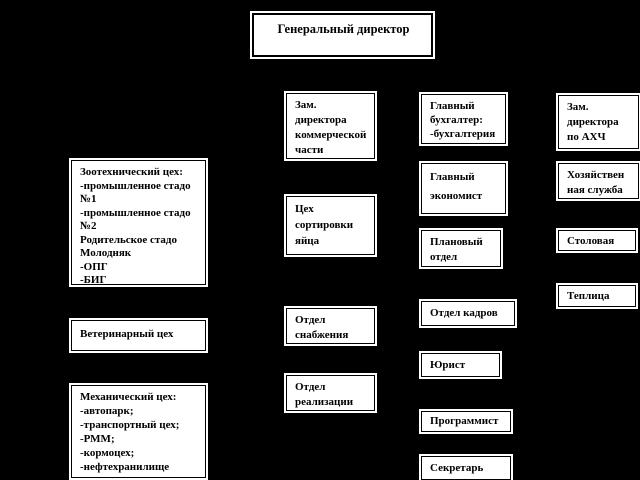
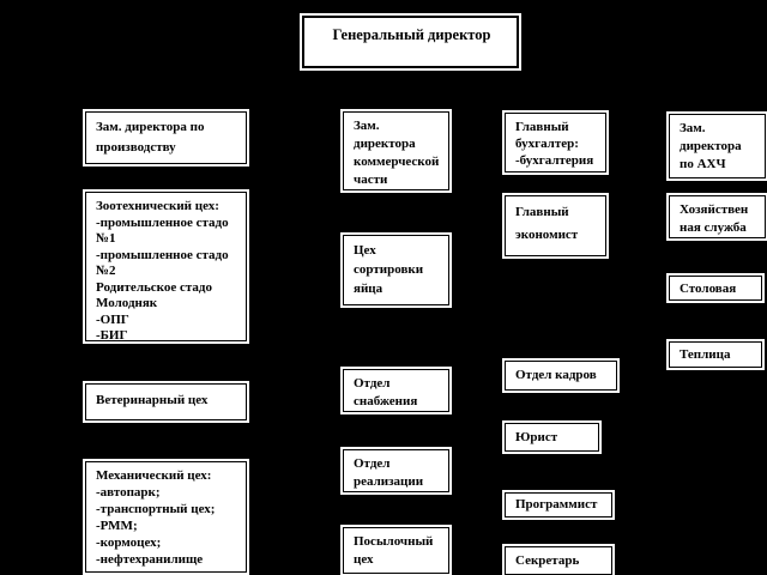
  Генеральный директор
+ Зам. директора по
+ производству
  Зоотехнический цех:
  -промышленное стадо
  №1
  -промышленное стадо
  №2
  Родительское стадо
  Молодняк
  -ОПГ
  -БИГ
  Ветеринарный цех
  Механический цех:
  -автопарк;
  -транспортный цех;
  -РММ;
  -кормоцех;
  -нефтехранилище
  Зам.
  директора
  коммерческой
  части
  Цех
  сортировки
  яйца
  Отдел
  снабжения
  Отдел
  реализации
+ Посылочный
+ цех
  Главный
  бухгалтер:
  -бухгалтерия
  Главный
  экономист
- Плановый
- отдел
  Отдел кадров
  Юрист
  Программист
  Секретарь
  Зам.
  директора
  по АХЧ
  Хозяйствен
  ная служба
  Столовая
  Теплица
